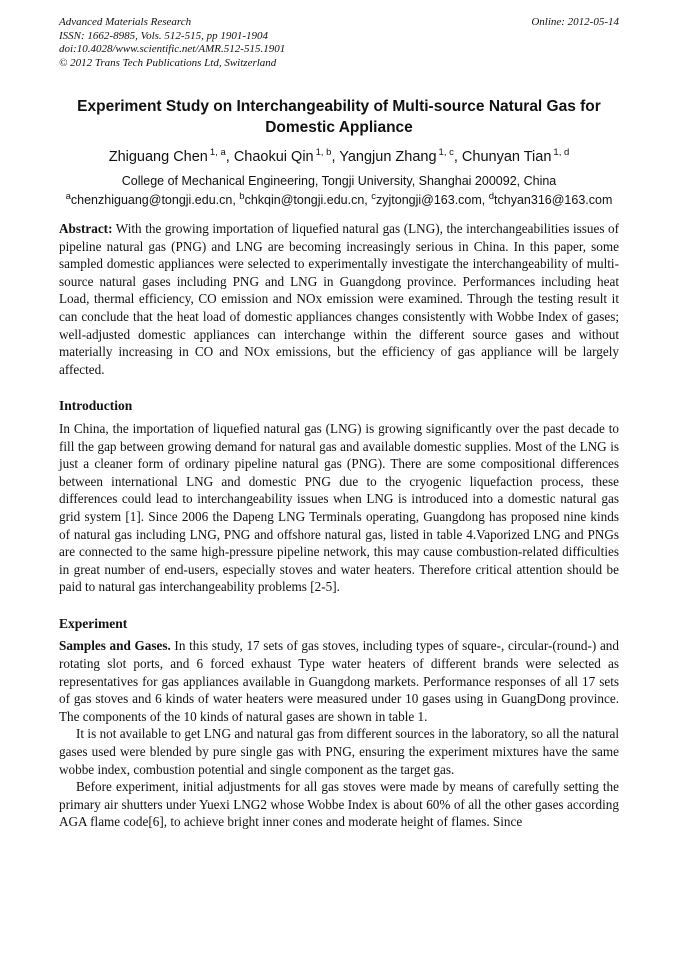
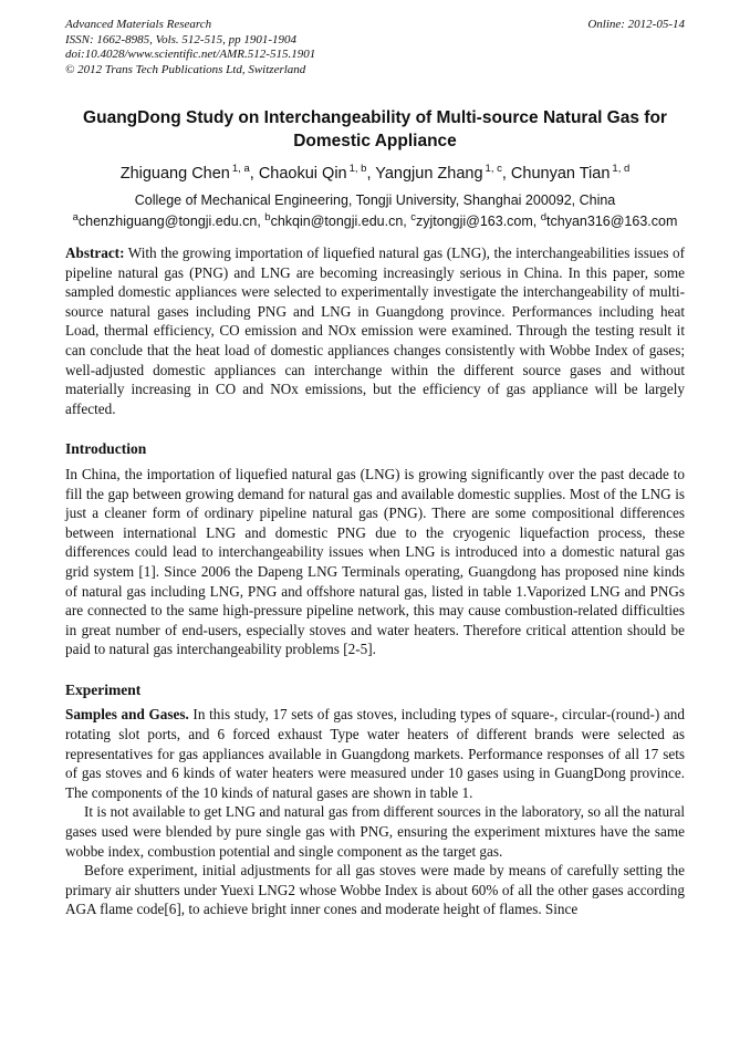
  Advanced Materials Research
  ISSN: 1662-8985, Vols. 512-515, pp 1901-1904
  doi:10.4028/www.scientific.net/AMR.512-515.1901
  © 2012 Trans Tech Publications Ltd, Switzerland
  Online: 2012-05-14
- Experiment Study on Interchangeability of Multi-source Natural Gas for Domestic Appliance
+ GuangDong Study on Interchangeability of Multi-source Natural Gas for Domestic Appliance
  Zhiguang Chen 1, a, Chaokui Qin 1, b, Yangjun Zhang 1, c, Chunyan Tian 1, d
  College of Mechanical Engineering, Tongji University, Shanghai 200092, China
  achenzhiguang@tongji.edu.cn, bchkqin@tongji.edu.cn, czyjtongji@163.com, dtchyan316@163.com
  Abstract: With the growing importation of liquefied natural gas (LNG), the interchangeabilities issues of pipeline natural gas (PNG) and LNG are becoming increasingly serious in China. In this paper, some sampled domestic appliances were selected to experimentally investigate the interchangeability of multi-source natural gases including PNG and LNG in Guangdong province. Performances including heat Load, thermal efficiency, CO emission and NOx emission were examined. Through the testing result it can conclude that the heat load of domestic appliances changes consistently with Wobbe Index of gases; well-adjusted domestic appliances can interchange within the different source gases and without materially increasing in CO and NOx emissions, but the efficiency of gas appliance will be largely affected.
  Introduction
- In China, the importation of liquefied natural gas (LNG) is growing significantly over the past decade to fill the gap between growing demand for natural gas and available domestic supplies. Most of the LNG is just a cleaner form of ordinary pipeline natural gas (PNG). There are some compositional differences between international LNG and domestic PNG due to the cryogenic liquefaction process, these differences could lead to interchangeability issues when LNG is introduced into a domestic natural gas grid system [1]. Since 2006 the Dapeng LNG Terminals operating, Guangdong has proposed nine kinds of natural gas including LNG, PNG and offshore natural gas, listed in table 4.Vaporized LNG and PNGs are connected to the same high-pressure pipeline network, this may cause combustion-related difficulties in great number of end-users, especially stoves and water heaters. Therefore critical attention should be paid to natural gas interchangeability problems [2-5].
+ In China, the importation of liquefied natural gas (LNG) is growing significantly over the past decade to fill the gap between growing demand for natural gas and available domestic supplies. Most of the LNG is just a cleaner form of ordinary pipeline natural gas (PNG). There are some compositional differences between international LNG and domestic PNG due to the cryogenic liquefaction process, these differences could lead to interchangeability issues when LNG is introduced into a domestic natural gas grid system [1]. Since 2006 the Dapeng LNG Terminals operating, Guangdong has proposed nine kinds of natural gas including LNG, PNG and offshore natural gas, listed in table 1.Vaporized LNG and PNGs are connected to the same high-pressure pipeline network, this may cause combustion-related difficulties in great number of end-users, especially stoves and water heaters. Therefore critical attention should be paid to natural gas interchangeability problems [2-5].
  Experiment
  Samples and Gases. In this study, 17 sets of gas stoves, including types of square-, circular-(round-) and rotating slot ports, and 6 forced exhaust Type water heaters of different brands were selected as representatives for gas appliances available in Guangdong markets. Performance responses of all 17 sets of gas stoves and 6 kinds of water heaters were measured under 10 gases using in GuangDong province. The components of the 10 kinds of natural gases are shown in table 1.
  It is not available to get LNG and natural gas from different sources in the laboratory, so all the natural gases used were blended by pure single gas with PNG, ensuring the experiment mixtures have the same wobbe index, combustion potential and single component as the target gas.
  Before experiment, initial adjustments for all gas stoves were made by means of carefully setting the primary air shutters under Yuexi LNG2 whose Wobbe Index is about 60% of all the other gases according AGA flame code[6], to achieve bright inner cones and moderate height of flames. Since
